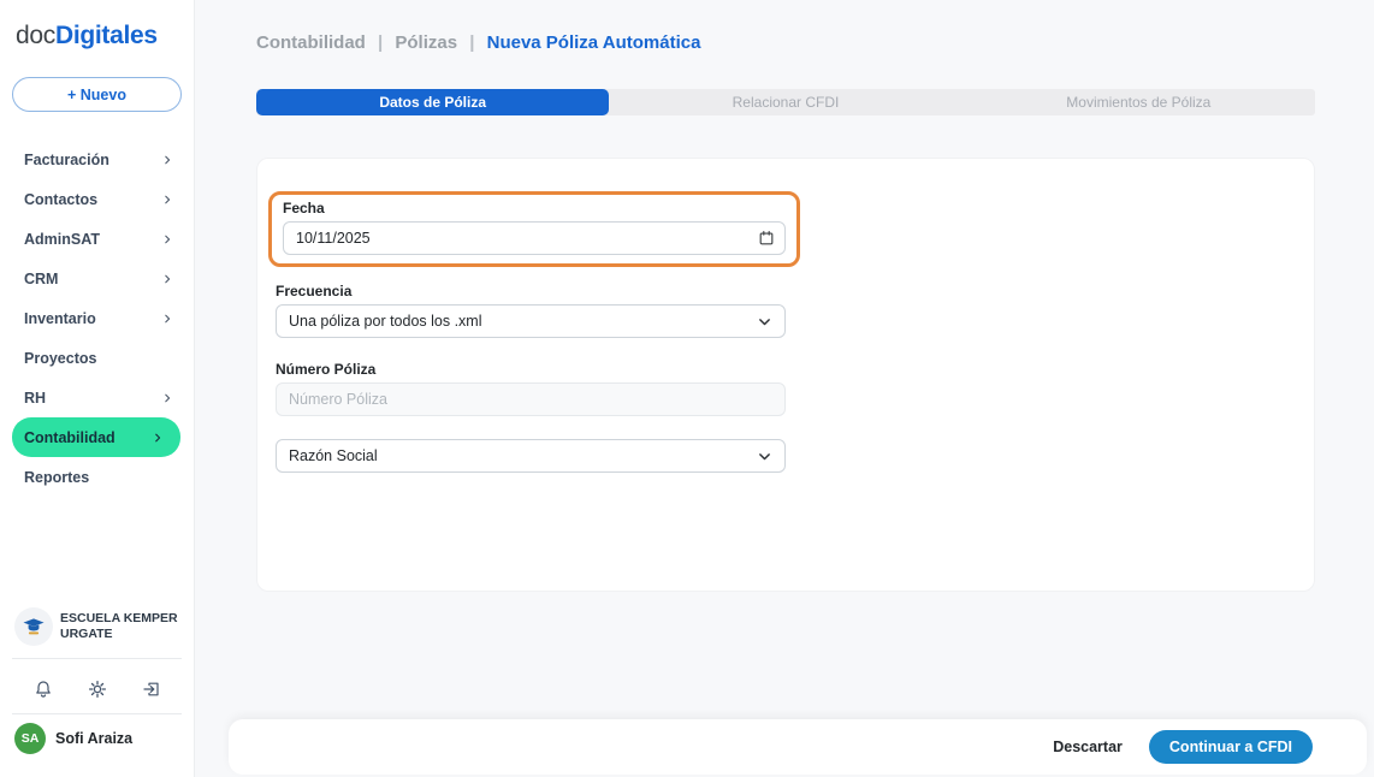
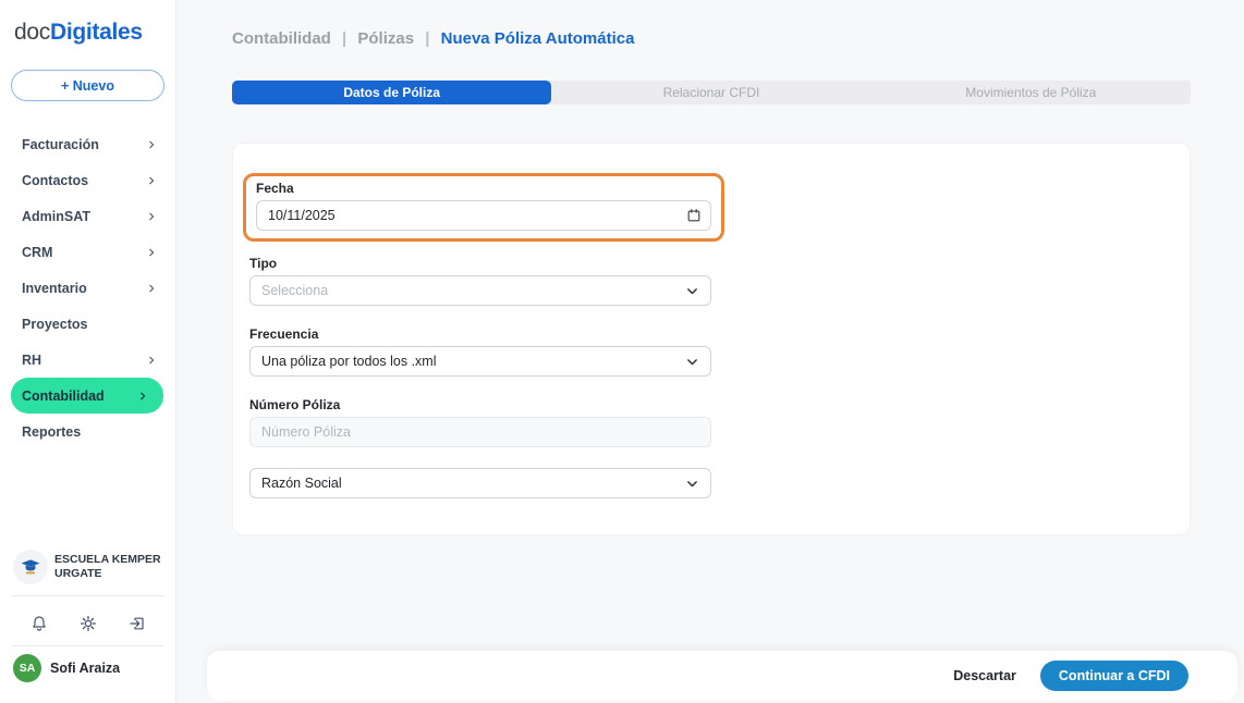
  docDigitales
  + Nuevo
  Facturación
  Contactos
  AdminSAT
  CRM
  Inventario
  Proyectos
  RH
  Contabilidad
  Reportes
  ESCUELA KEMPER URGATE
  SA
  Sofi Araiza
  Contabilidad | Pólizas | Nueva Póliza Automática
  Datos de Póliza
  Relacionar CFDI
  Movimientos de Póliza
  Fecha
  10/11/2025
+ Tipo
+ Selecciona
  Frecuencia
  Una póliza por todos los .xml
  Número Póliza
  Número Póliza
  Razón Social
  Descartar
  Continuar a CFDI
